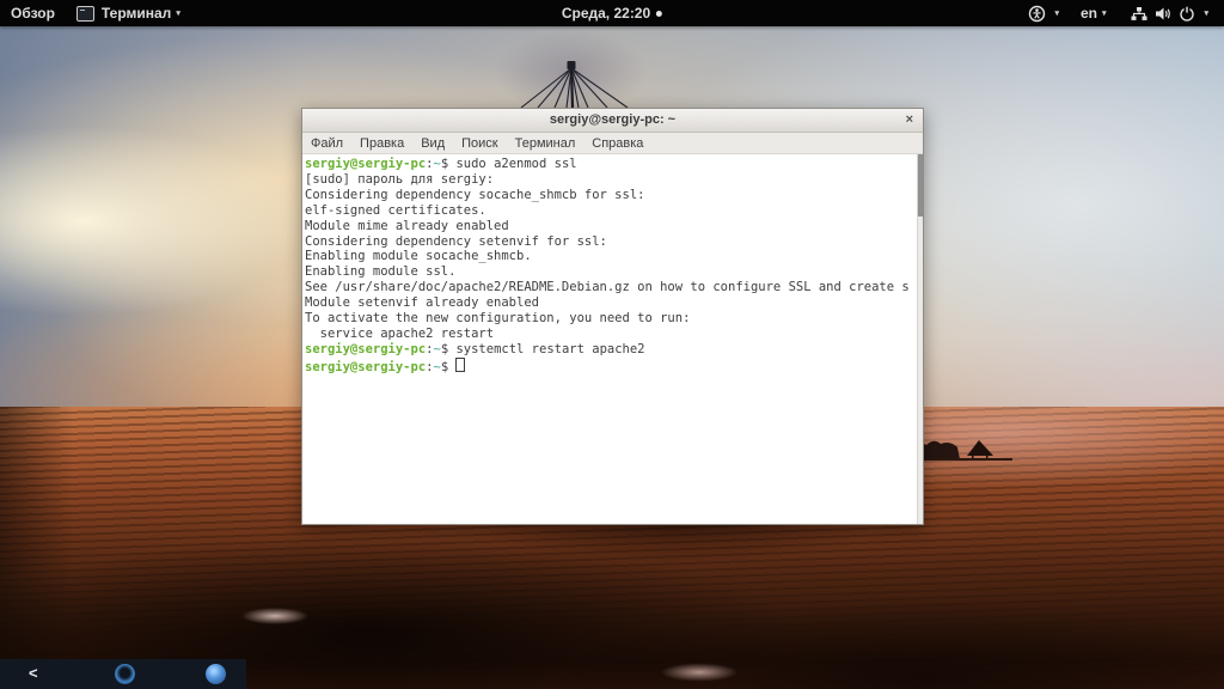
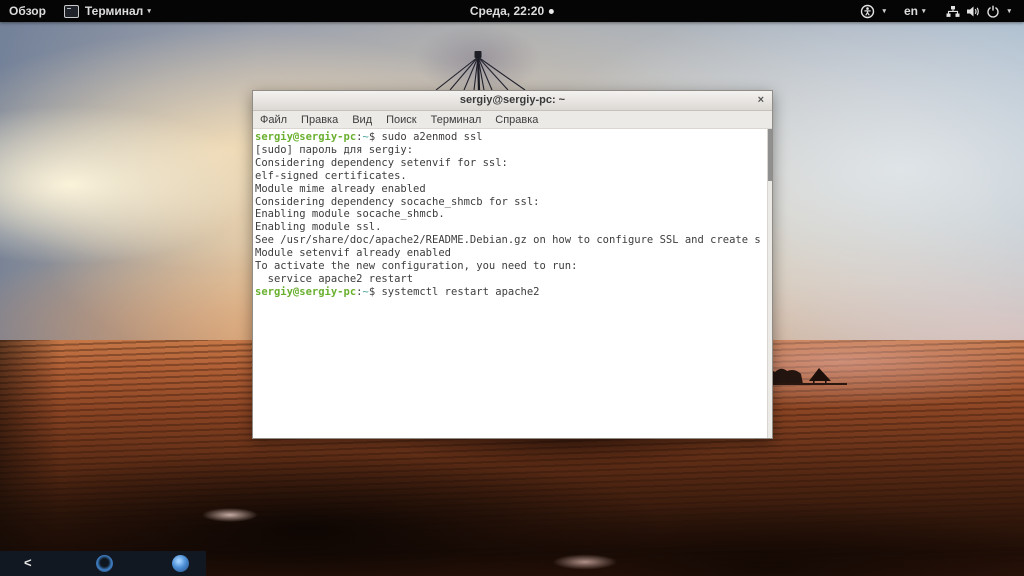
  Обзор
  Терминал
  Среда, 22:20
  en
  sergiy@sergiy-pc: ~
  ×
  Файл
  Правка
  Вид
  Поиск
  Терминал
  Справка
  sergiy@sergiy-pc:~$ sudo a2enmod ssl
  [sudo] пароль для sergiy:
- Considering dependency socache_shmcb for ssl:
+ Considering dependency setenvif for ssl:
  elf-signed certificates.
  Module mime already enabled
- Considering dependency setenvif for ssl:
+ Considering dependency socache_shmcb for ssl:
  Enabling module socache_shmcb.
  Enabling module ssl.
  See /usr/share/doc/apache2/README.Debian.gz on how to configure SSL and create s
  Module setenvif already enabled
  To activate the new configuration, you need to run:
  service apache2 restart
  sergiy@sergiy-pc:~$ systemctl restart apache2
- sergiy@sergiy-pc:~$
  <
